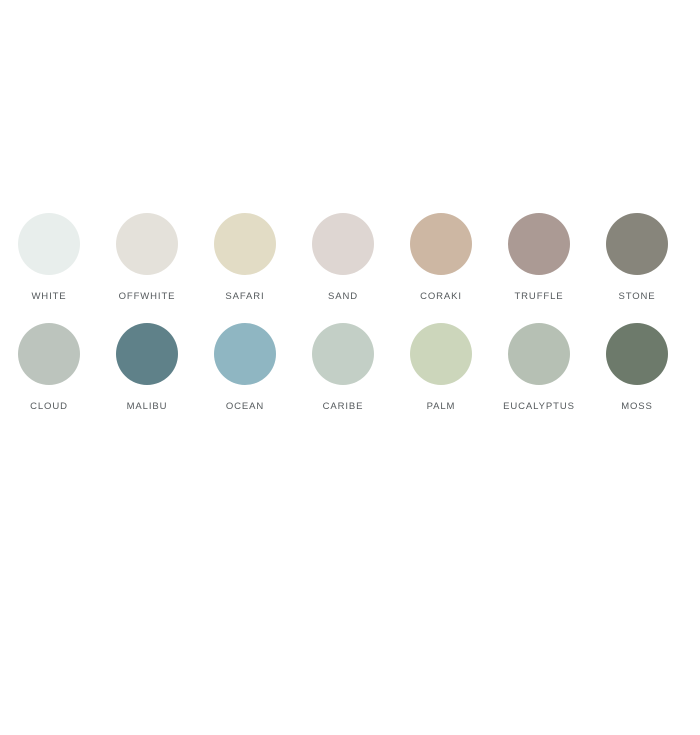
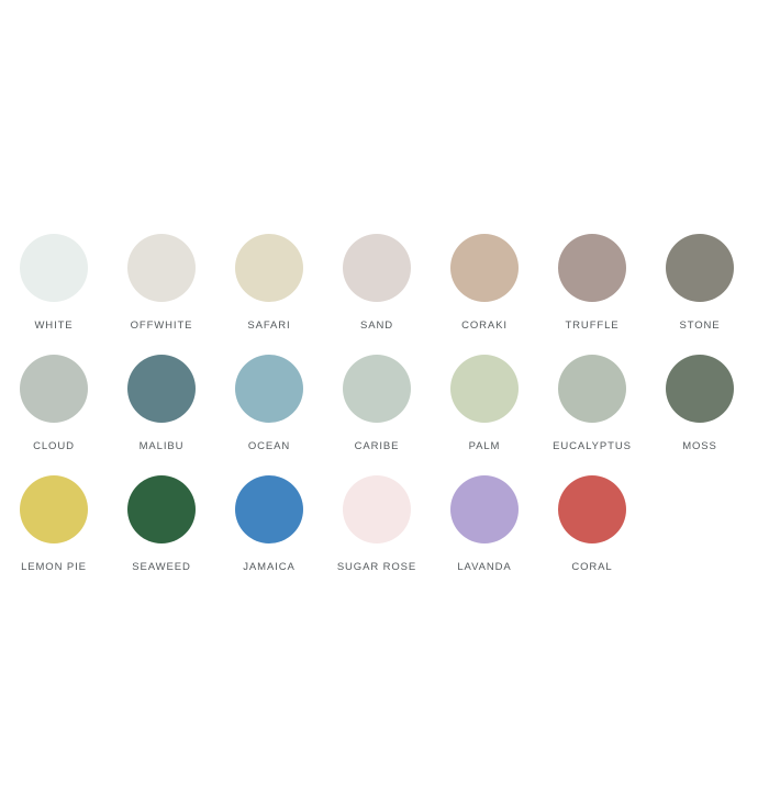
  WHITE
  OFFWHITE
  SAFARI
  SAND
  CORAKI
  TRUFFLE
  STONE
  CLOUD
  MALIBU
  OCEAN
  CARIBE
  PALM
  EUCALYPTUS
  MOSS
+ LEMON PIE
+ SEAWEED
+ JAMAICA
+ SUGAR ROSE
+ LAVANDA
+ CORAL
